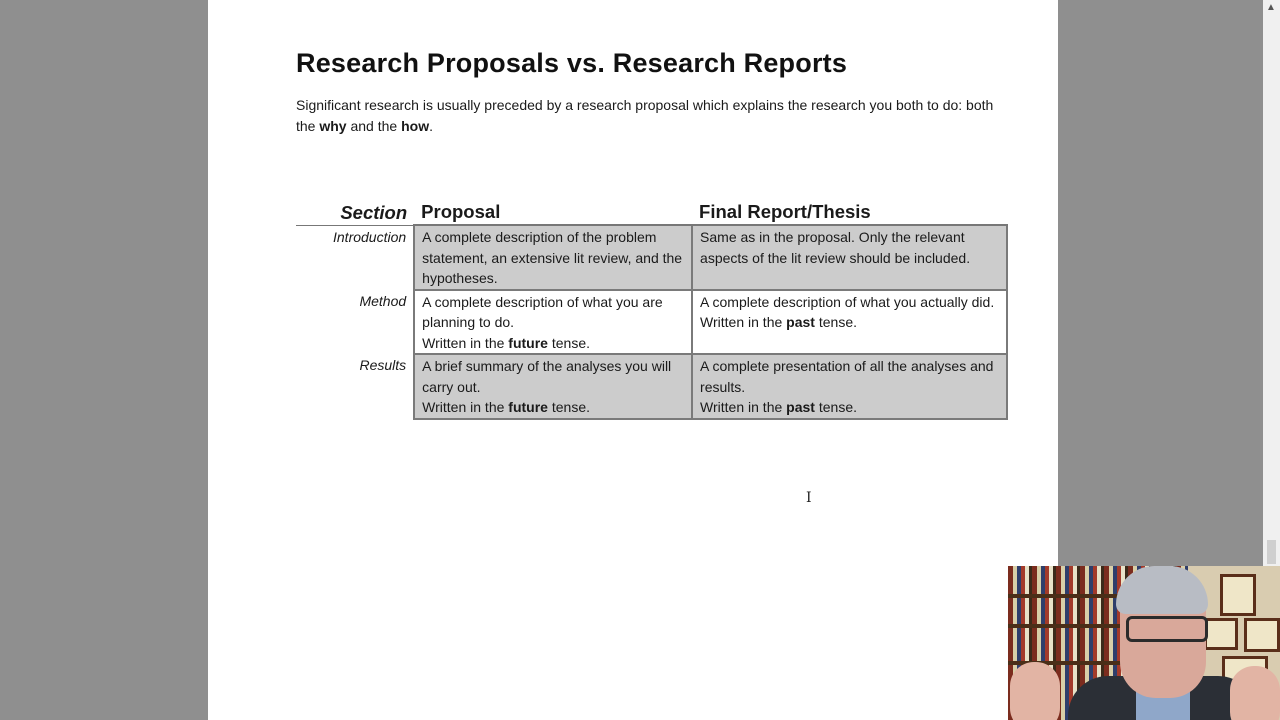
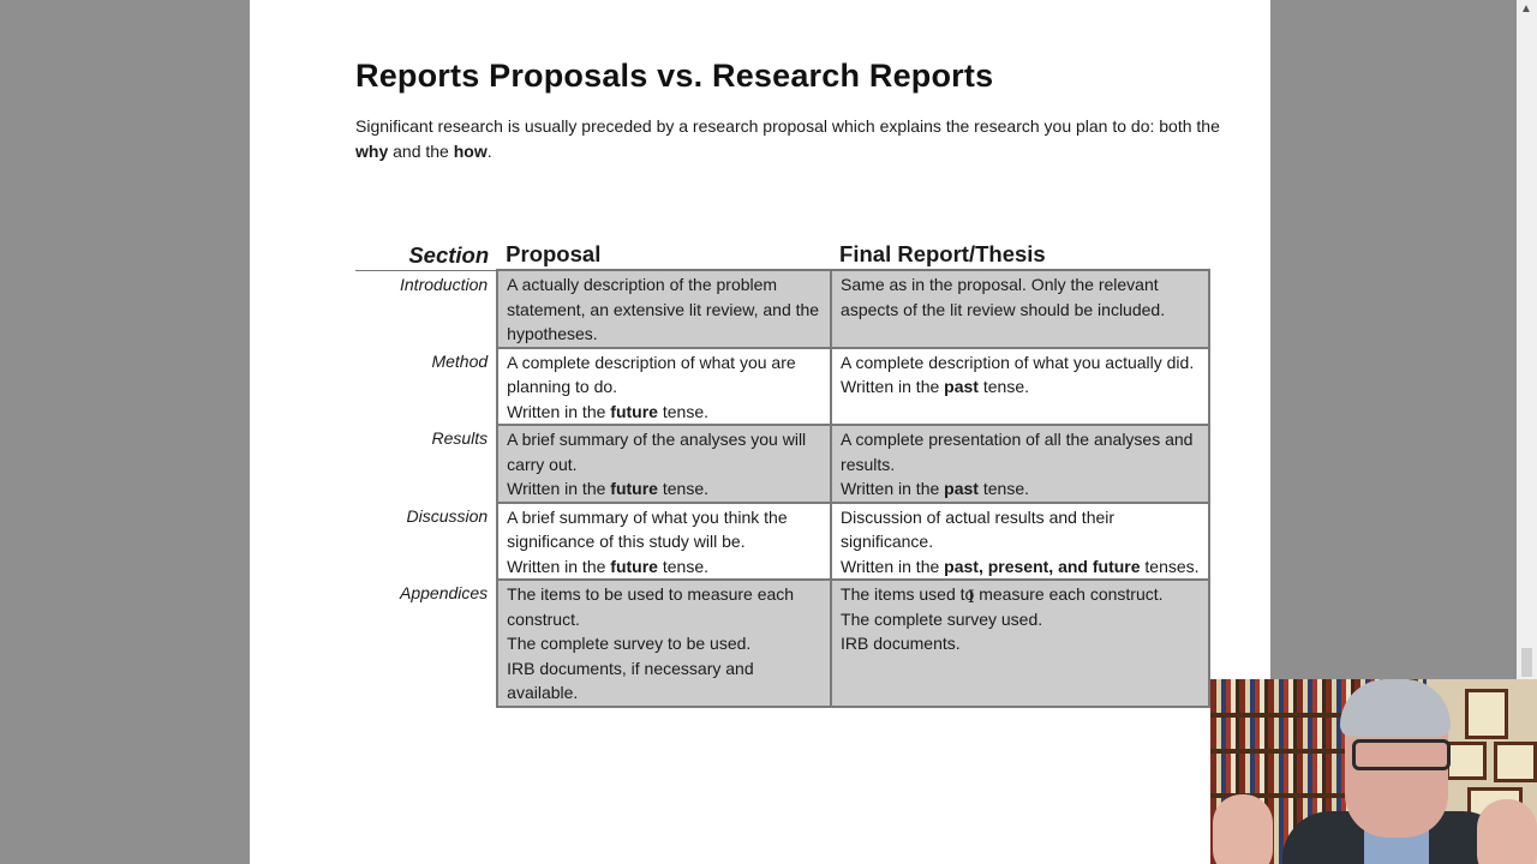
- Research Proposals vs. Research Reports
+ Reports Proposals vs. Research Reports
- Significant research is usually preceded by a research proposal which explains the research you both to do: both the why and the how.
+ Significant research is usually preceded by a research proposal which explains the research you plan to do: both the why and the how.
  Section	Proposal	Final Report/Thesis
- Introduction	A complete description of the problem statement, an extensive lit review, and the hypotheses.	Same as in the proposal. Only the relevant aspects of the lit review should be included.
+ Introduction	A actually description of the problem statement, an extensive lit review, and the hypotheses.	Same as in the proposal. Only the relevant aspects of the lit review should be included.
  Method	A complete description of what you are planning to do.Written in the future tense.	A complete description of what you actually did.Written in the past tense.
  Results	A brief summary of the analyses you will carry out.Written in the future tense.	A complete presentation of all the analyses and results.Written in the past tense.
+ Discussion	A brief summary of what you think the significance of this study will be.Written in the future tense.	Discussion of actual results and their significance.Written in the past, present, and future tenses.
+ Appendices	The items to be used to measure each construct.The complete survey to be used.IRB documents, if necessary and available.	The items used to measure each construct.The complete survey used.IRB documents.
  I
  ▲
